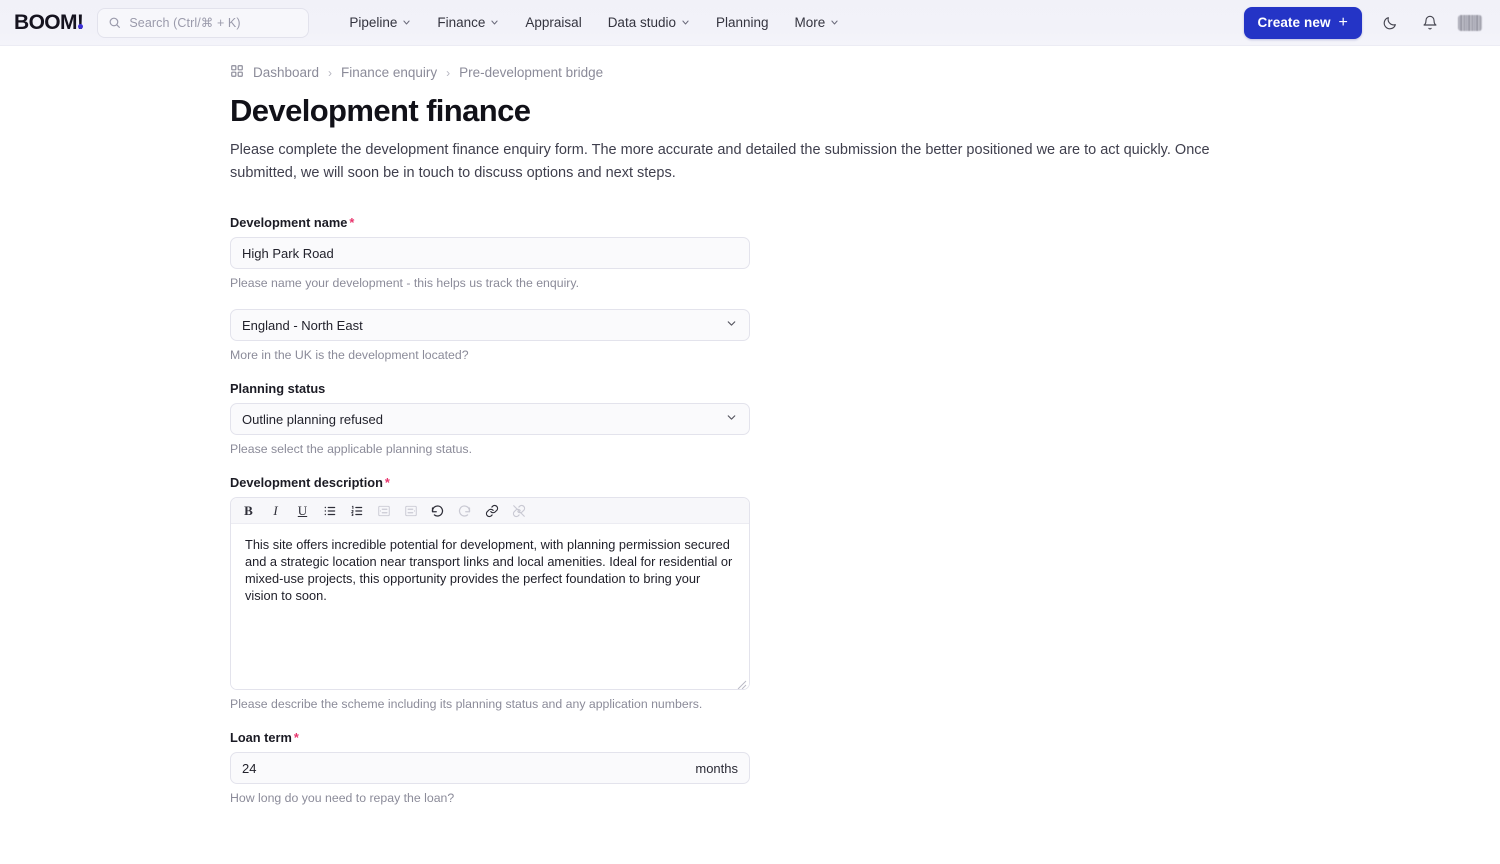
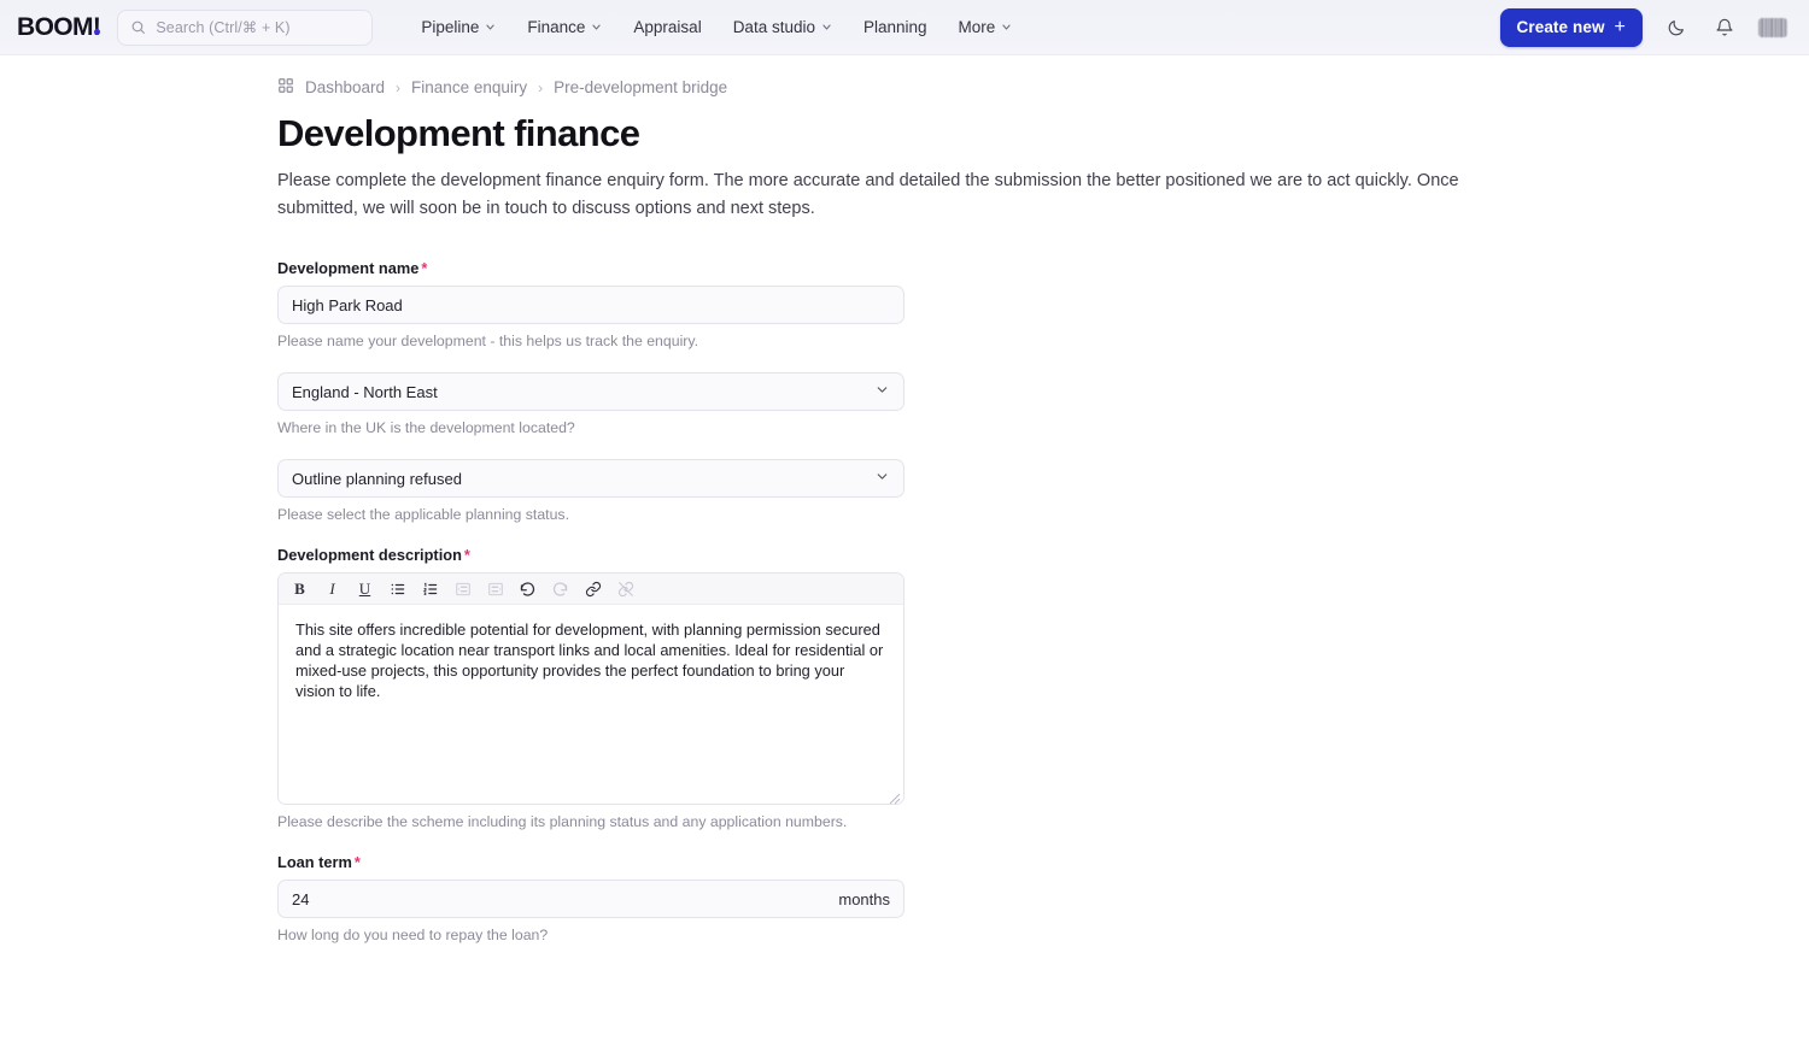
  BOOM!
  Search (Ctrl/⌘ + K)
  Pipeline
  Finance
  Appraisal
  Data studio
  Planning
  More
  Create new
  +
  Dashboard
  ›
  Finance enquiry
  ›
  Pre-development bridge
  Development finance
  Please complete the development finance enquiry form. The more accurate and detailed the submission the better positioned we are to act quickly. Once submitted, we will soon be in touch to discuss options and next steps.
  Development name *
  High Park Road
  Please name your development - this helps us track the enquiry.
  England - North East
- More in the UK is the development located?
+ Where in the UK is the development located?
- Planning status
  Outline planning refused
  Please select the applicable planning status.
  Development description *
  B
  I
  U
- This site offers incredible potential for development, with planning permission secured and a strategic location near transport links and local amenities. Ideal for residential or mixed-use projects, this opportunity provides the perfect foundation to bring your vision to soon.
+ This site offers incredible potential for development, with planning permission secured and a strategic location near transport links and local amenities. Ideal for residential or mixed-use projects, this opportunity provides the perfect foundation to bring your vision to life.
  Please describe the scheme including its planning status and any application numbers.
  Loan term *
  24
  months
  How long do you need to repay the loan?
